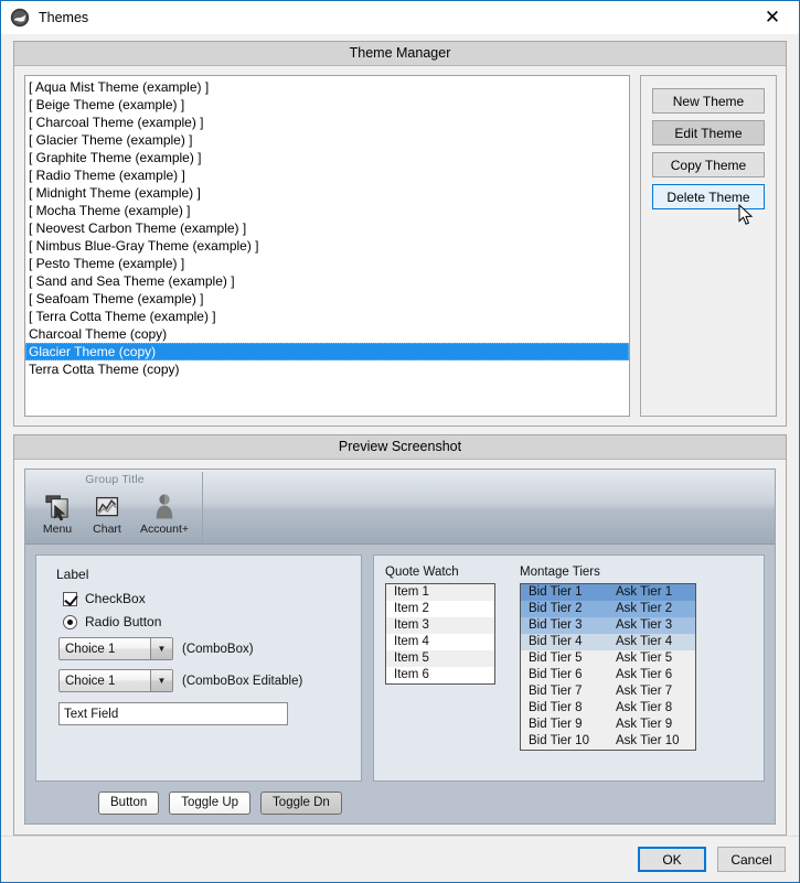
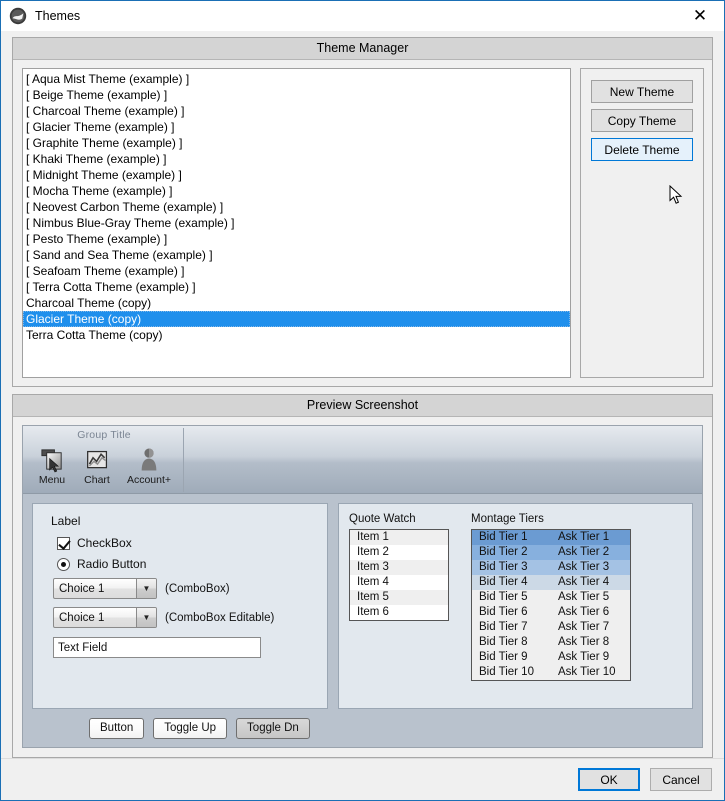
  Themes
  ✕
  Theme Manager
  [ Aqua Mist Theme (example) ]
  [ Beige Theme (example) ]
  [ Charcoal Theme (example) ]
  [ Glacier Theme (example) ]
  [ Graphite Theme (example) ]
- [ Radio Theme (example) ]
+ [ Khaki Theme (example) ]
  [ Midnight Theme (example) ]
  [ Mocha Theme (example) ]
  [ Neovest Carbon Theme (example) ]
  [ Nimbus Blue-Gray Theme (example) ]
  [ Pesto Theme (example) ]
  [ Sand and Sea Theme (example) ]
  [ Seafoam Theme (example) ]
  [ Terra Cotta Theme (example) ]
  Charcoal Theme (copy)
  Glacier Theme (copy)
  Terra Cotta Theme (copy)
  New Theme
- Edit Theme
  Copy Theme
  Delete Theme
  Preview Screenshot
  Group Title
  Menu
  Chart
  Account+
  Label
  CheckBox
  Radio Button
  Choice 1
  ▼
  (ComboBox)
  Choice 1
  ▼
  (ComboBox Editable)
  Text Field
  Quote Watch
  Item 1
  Item 2
  Item 3
  Item 4
  Item 5
  Item 6
  Montage Tiers
  Bid Tier 1
  Ask Tier 1
  Bid Tier 2
  Ask Tier 2
  Bid Tier 3
  Ask Tier 3
  Bid Tier 4
  Ask Tier 4
  Bid Tier 5
  Ask Tier 5
  Bid Tier 6
  Ask Tier 6
  Bid Tier 7
  Ask Tier 7
  Bid Tier 8
  Ask Tier 8
  Bid Tier 9
  Ask Tier 9
  Bid Tier 10
  Ask Tier 10
  Button
  Toggle Up
  Toggle Dn
  OK
  Cancel
